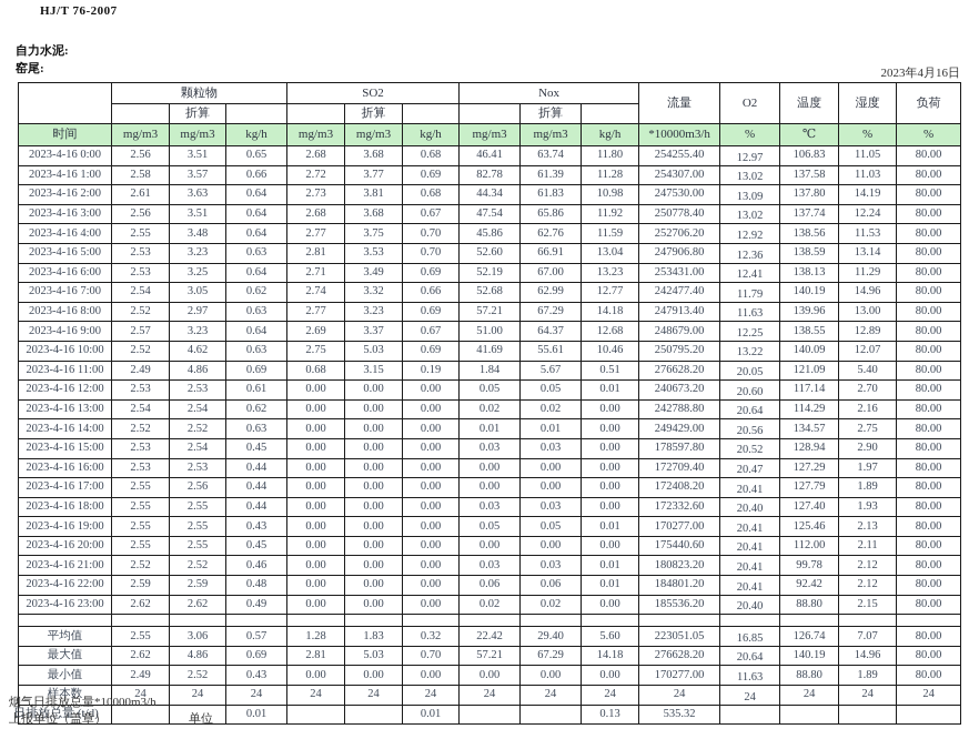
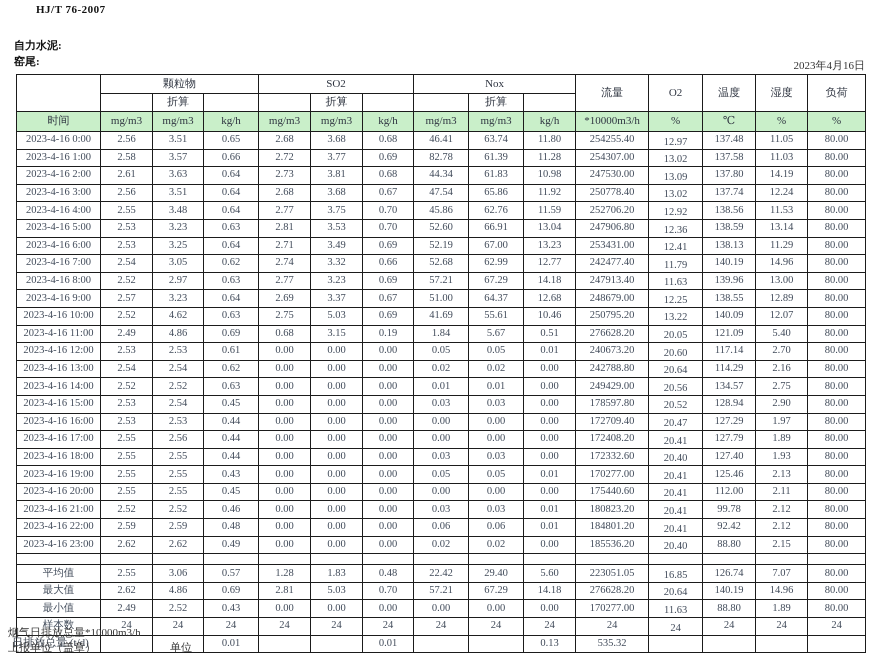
  HJ/T 76-2007
  自力水泥:
  窑尾:
  2023年4月16日
  	颗粒物	SO2	Nox	流量	O2	温度	湿度	负荷
  	折算			折算			折算
  时间	mg/m3	mg/m3	kg/h	mg/m3	mg/m3	kg/h	mg/m3	mg/m3	kg/h	*10000m3/h	%	℃	%	%
- 2023-4-16 0:00	2.56	3.51	0.65	2.68	3.68	0.68	46.41	63.74	11.80	254255.40	12.97	106.83	11.05	80.00
+ 2023-4-16 0:00	2.56	3.51	0.65	2.68	3.68	0.68	46.41	63.74	11.80	254255.40	12.97	137.48	11.05	80.00
  2023-4-16 1:00	2.58	3.57	0.66	2.72	3.77	0.69	82.78	61.39	11.28	254307.00	13.02	137.58	11.03	80.00
  2023-4-16 2:00	2.61	3.63	0.64	2.73	3.81	0.68	44.34	61.83	10.98	247530.00	13.09	137.80	14.19	80.00
  2023-4-16 3:00	2.56	3.51	0.64	2.68	3.68	0.67	47.54	65.86	11.92	250778.40	13.02	137.74	12.24	80.00
  2023-4-16 4:00	2.55	3.48	0.64	2.77	3.75	0.70	45.86	62.76	11.59	252706.20	12.92	138.56	11.53	80.00
  2023-4-16 5:00	2.53	3.23	0.63	2.81	3.53	0.70	52.60	66.91	13.04	247906.80	12.36	138.59	13.14	80.00
  2023-4-16 6:00	2.53	3.25	0.64	2.71	3.49	0.69	52.19	67.00	13.23	253431.00	12.41	138.13	11.29	80.00
  2023-4-16 7:00	2.54	3.05	0.62	2.74	3.32	0.66	52.68	62.99	12.77	242477.40	11.79	140.19	14.96	80.00
  2023-4-16 8:00	2.52	2.97	0.63	2.77	3.23	0.69	57.21	67.29	14.18	247913.40	11.63	139.96	13.00	80.00
  2023-4-16 9:00	2.57	3.23	0.64	2.69	3.37	0.67	51.00	64.37	12.68	248679.00	12.25	138.55	12.89	80.00
  2023-4-16 10:00	2.52	4.62	0.63	2.75	5.03	0.69	41.69	55.61	10.46	250795.20	13.22	140.09	12.07	80.00
  2023-4-16 11:00	2.49	4.86	0.69	0.68	3.15	0.19	1.84	5.67	0.51	276628.20	20.05	121.09	5.40	80.00
  2023-4-16 12:00	2.53	2.53	0.61	0.00	0.00	0.00	0.05	0.05	0.01	240673.20	20.60	117.14	2.70	80.00
  2023-4-16 13:00	2.54	2.54	0.62	0.00	0.00	0.00	0.02	0.02	0.00	242788.80	20.64	114.29	2.16	80.00
  2023-4-16 14:00	2.52	2.52	0.63	0.00	0.00	0.00	0.01	0.01	0.00	249429.00	20.56	134.57	2.75	80.00
  2023-4-16 15:00	2.53	2.54	0.45	0.00	0.00	0.00	0.03	0.03	0.00	178597.80	20.52	128.94	2.90	80.00
  2023-4-16 16:00	2.53	2.53	0.44	0.00	0.00	0.00	0.00	0.00	0.00	172709.40	20.47	127.29	1.97	80.00
  2023-4-16 17:00	2.55	2.56	0.44	0.00	0.00	0.00	0.00	0.00	0.00	172408.20	20.41	127.79	1.89	80.00
  2023-4-16 18:00	2.55	2.55	0.44	0.00	0.00	0.00	0.03	0.03	0.00	172332.60	20.40	127.40	1.93	80.00
  2023-4-16 19:00	2.55	2.55	0.43	0.00	0.00	0.00	0.05	0.05	0.01	170277.00	20.41	125.46	2.13	80.00
  2023-4-16 20:00	2.55	2.55	0.45	0.00	0.00	0.00	0.00	0.00	0.00	175440.60	20.41	112.00	2.11	80.00
  2023-4-16 21:00	2.52	2.52	0.46	0.00	0.00	0.00	0.03	0.03	0.01	180823.20	20.41	99.78	2.12	80.00
  2023-4-16 22:00	2.59	2.59	0.48	0.00	0.00	0.00	0.06	0.06	0.01	184801.20	20.41	92.42	2.12	80.00
  2023-4-16 23:00	2.62	2.62	0.49	0.00	0.00	0.00	0.02	0.02	0.00	185536.20	20.40	88.80	2.15	80.00
- 平均值	2.55	3.06	0.57	1.28	1.83	0.32	22.42	29.40	5.60	223051.05	16.85	126.74	7.07	80.00
+ 平均值	2.55	3.06	0.57	1.28	1.83	0.48	22.42	29.40	5.60	223051.05	16.85	126.74	7.07	80.00
  最大值	2.62	4.86	0.69	2.81	5.03	0.70	57.21	67.29	14.18	276628.20	20.64	140.19	14.96	80.00
  最小值	2.49	2.52	0.43	0.00	0.00	0.00	0.00	0.00	0.00	170277.00	11.63	88.80	1.89	80.00
  样本数	24	24	24	24	24	24	24	24	24	24	24	24	24	24
  日排放总量 (t/d)			0.01			0.01			0.13	535.32
  烟气日排放总量*10000m3/h
  上报单位（盖章）
  单位
